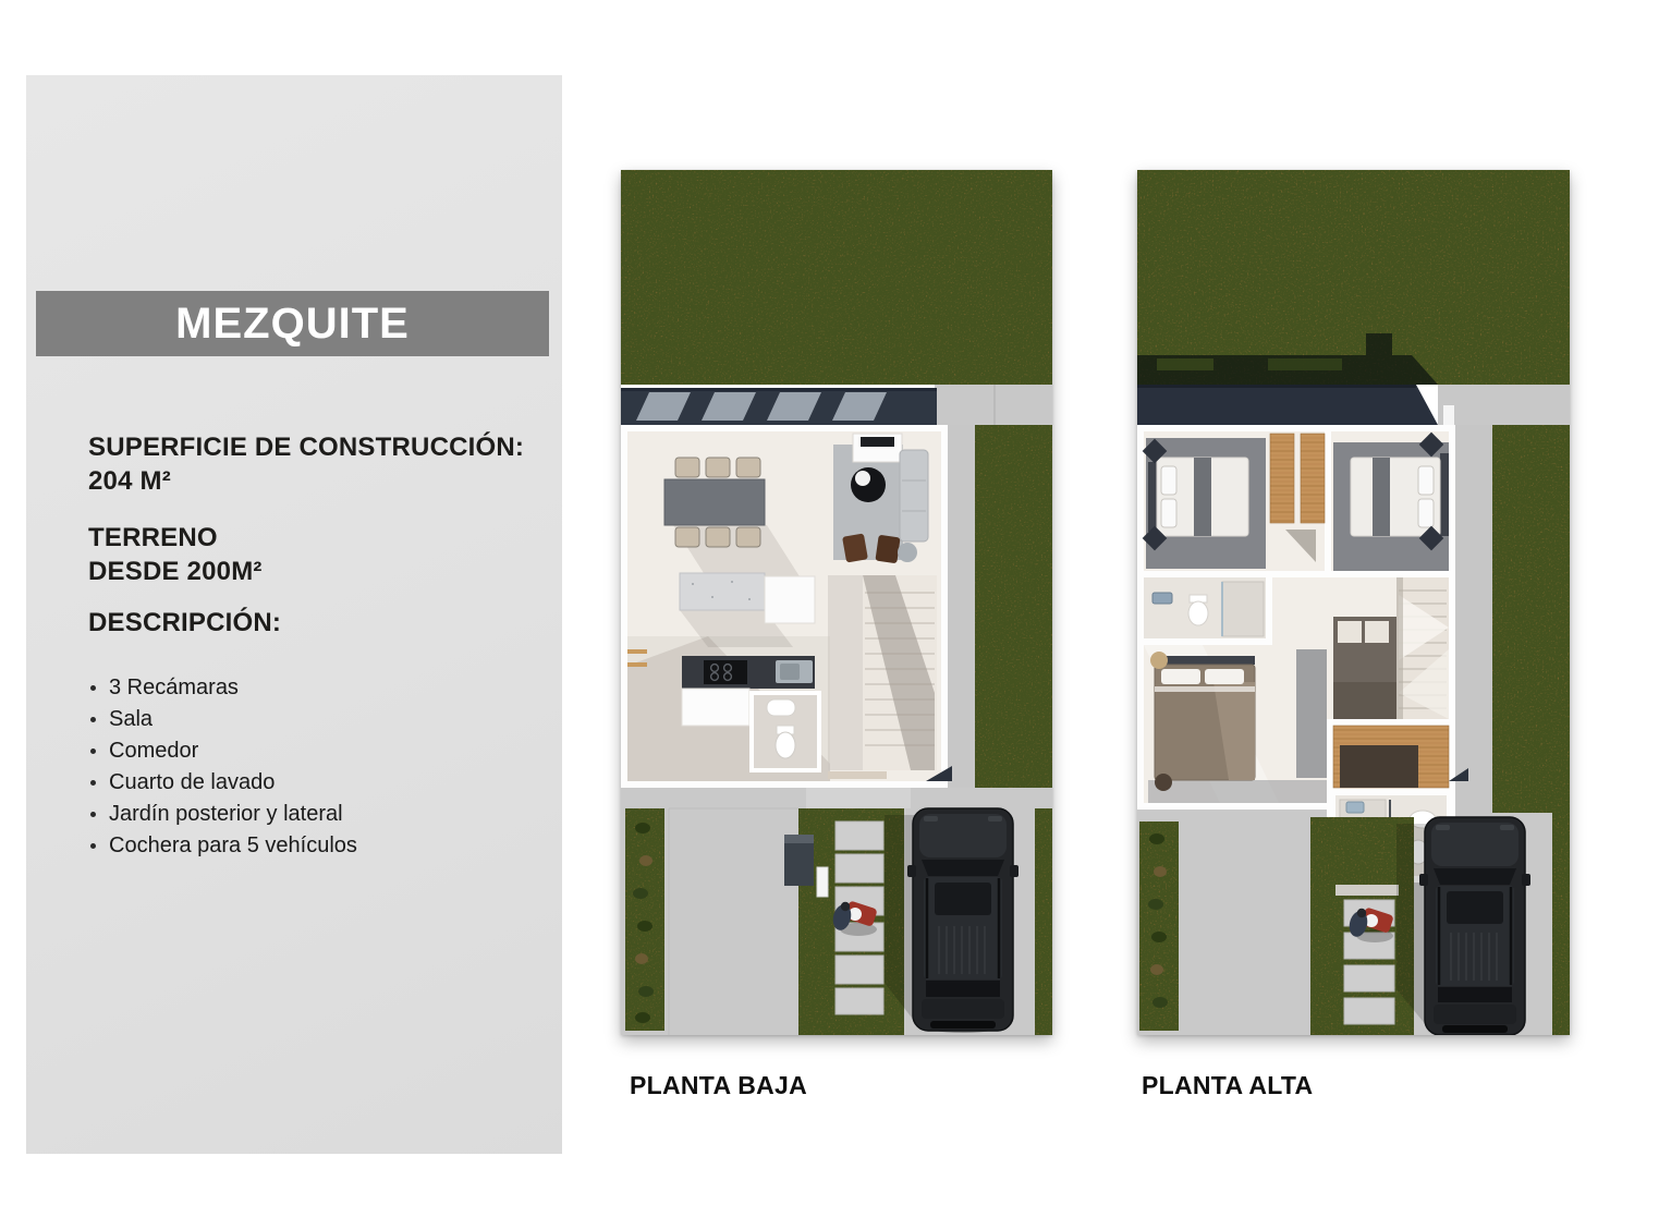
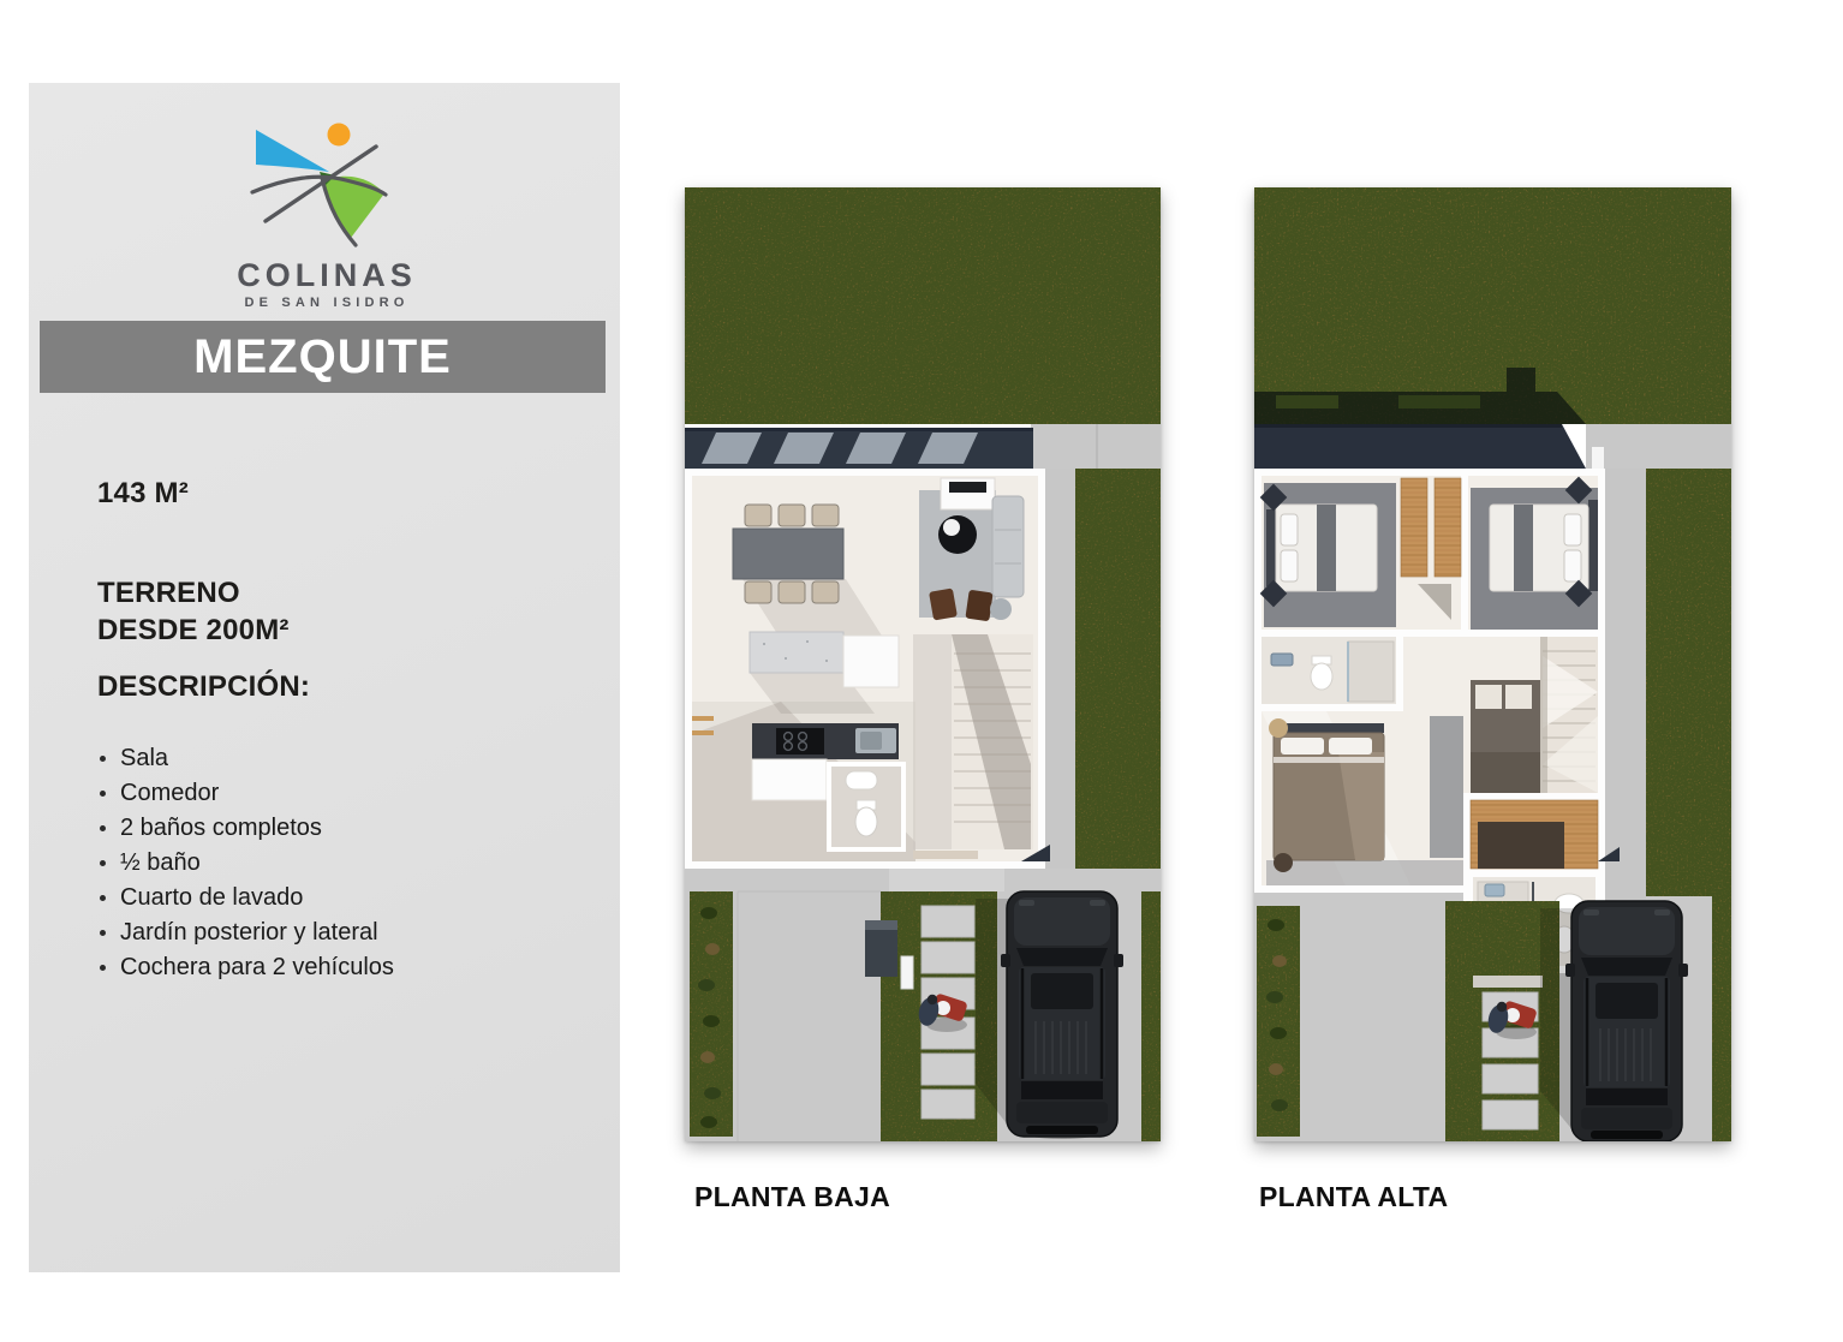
+ COLINAS
+ DE SAN ISIDRO
  MEZQUITE
- SUPERFICIE DE CONSTRUCCIÓN:
- 204 M²
+ 143 M²
  TERRENO
  DESDE 200M²
  DESCRIPCIÓN:
- 3 Recámaras
  Sala
  Comedor
+ 2 baños completos
+ ½ baño
  Cuarto de lavado
  Jardín posterior y lateral
- Cochera para 5 vehículos
+ Cochera para 2 vehículos
  PLANTA BAJA
  PLANTA ALTA
